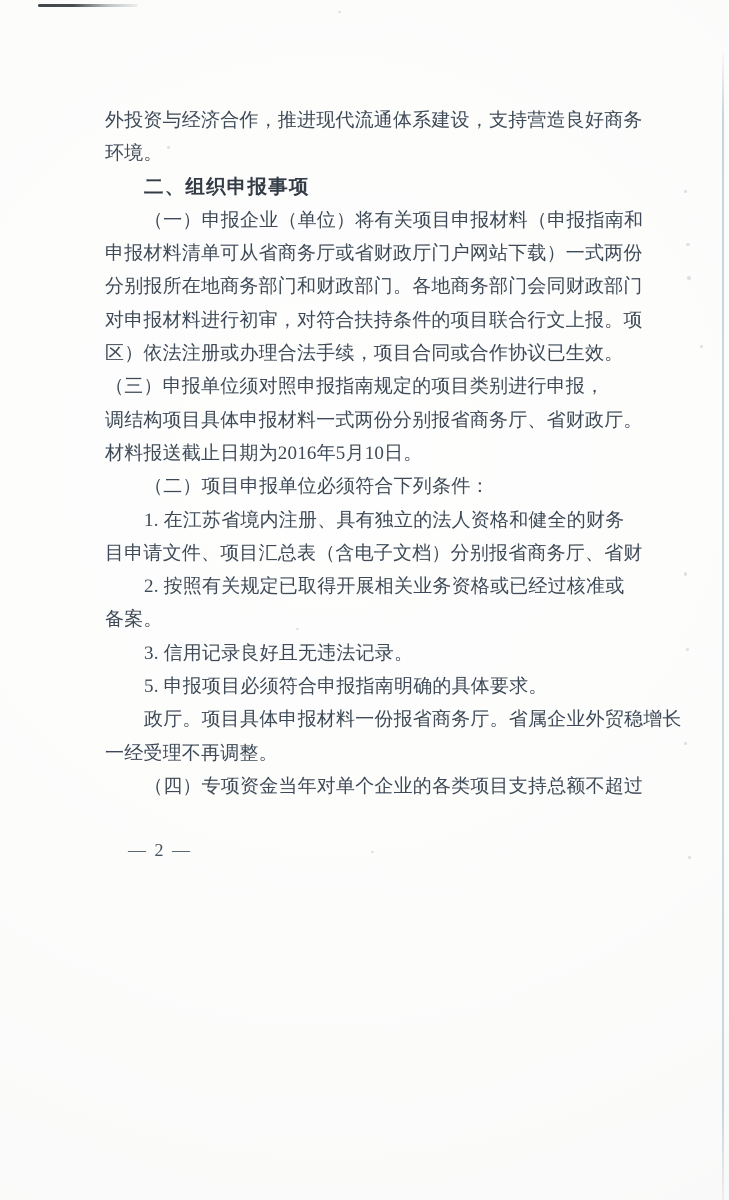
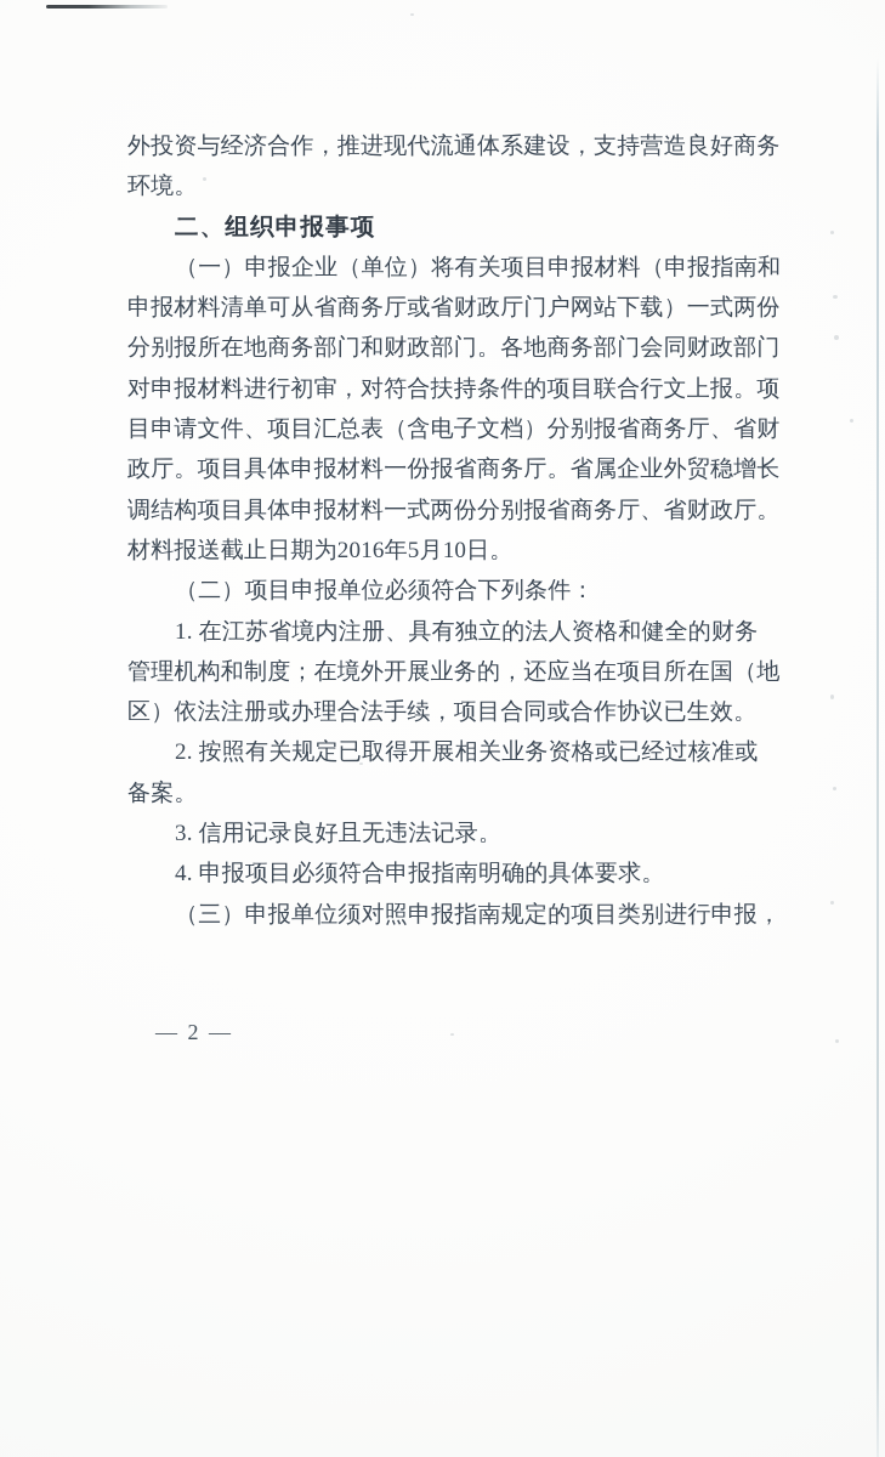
  外投资与经济合作，推进现代流通体系建设，支持营造良好商务
  环境。
  二、组织申报事项
  （一）申报企业（单位）将有关项目申报材料（申报指南和
  申报材料清单可从省商务厅或省财政厅门户网站下载）一式两份
  分别报所在地商务部门和财政部门。各地商务部门会同财政部门
  对申报材料进行初审，对符合扶持条件的项目联合行文上报。项
- 区）依法注册或办理合法手续，项目合同或合作协议已生效。
+ 目申请文件、项目汇总表（含电子文档）分别报省商务厅、省财
- （三）申报单位须对照申报指南规定的项目类别进行申报，
+ 政厅。项目具体申报材料一份报省商务厅。省属企业外贸稳增长
  调结构项目具体申报材料一式两份分别报省商务厅、省财政厅。
  材料报送截止日期为2016年5月10日。
  （二）项目申报单位必须符合下列条件：
  1. 在江苏省境内注册、具有独立的法人资格和健全的财务
+ 管理机构和制度；在境外开展业务的，还应当在项目所在国（地
- 目申请文件、项目汇总表（含电子文档）分别报省商务厅、省财
+ 区）依法注册或办理合法手续，项目合同或合作协议已生效。
  2. 按照有关规定已取得开展相关业务资格或已经过核准或
  备案。
  3. 信用记录良好且无违法记录。
- 5. 申报项目必须符合申报指南明确的具体要求。
+ 4. 申报项目必须符合申报指南明确的具体要求。
- 政厅。项目具体申报材料一份报省商务厅。省属企业外贸稳增长
+ （三）申报单位须对照申报指南规定的项目类别进行申报，
- 一经受理不再调整。
- （四）专项资金当年对单个企业的各类项目支持总额不超过
  — 2 —
